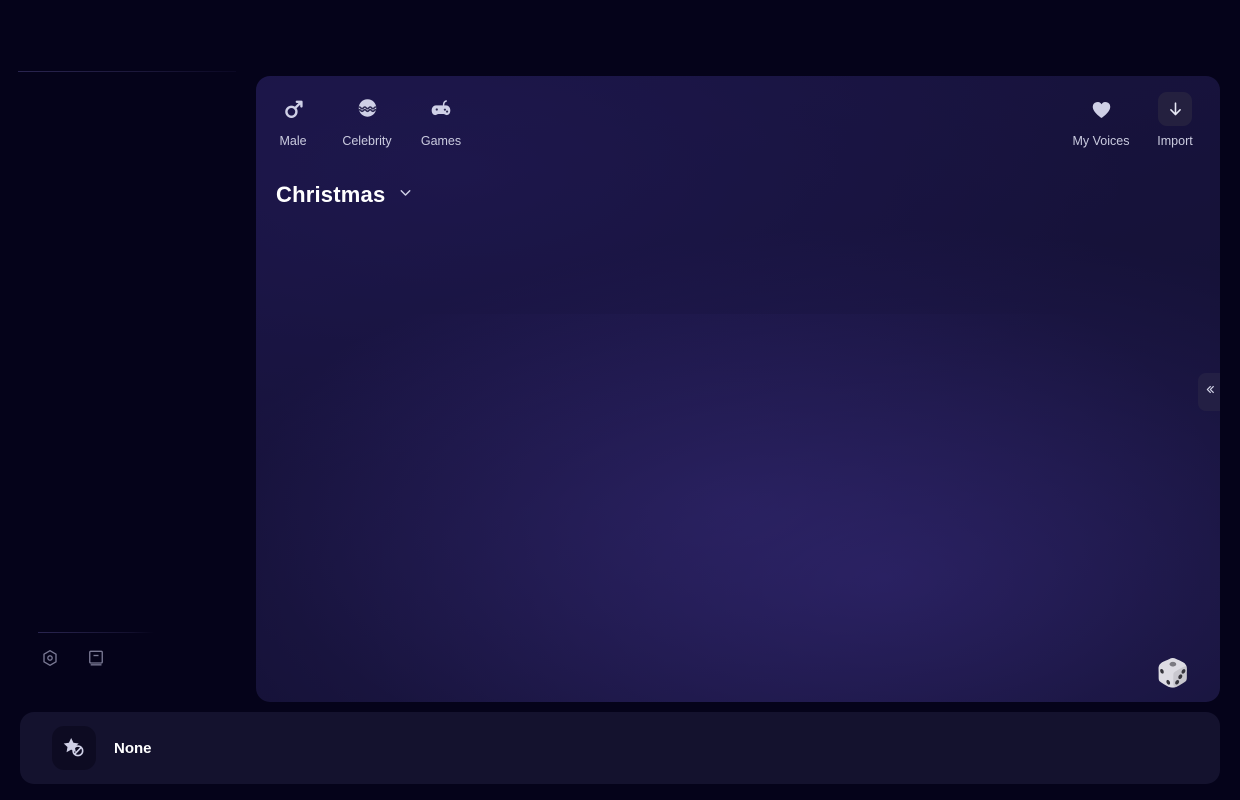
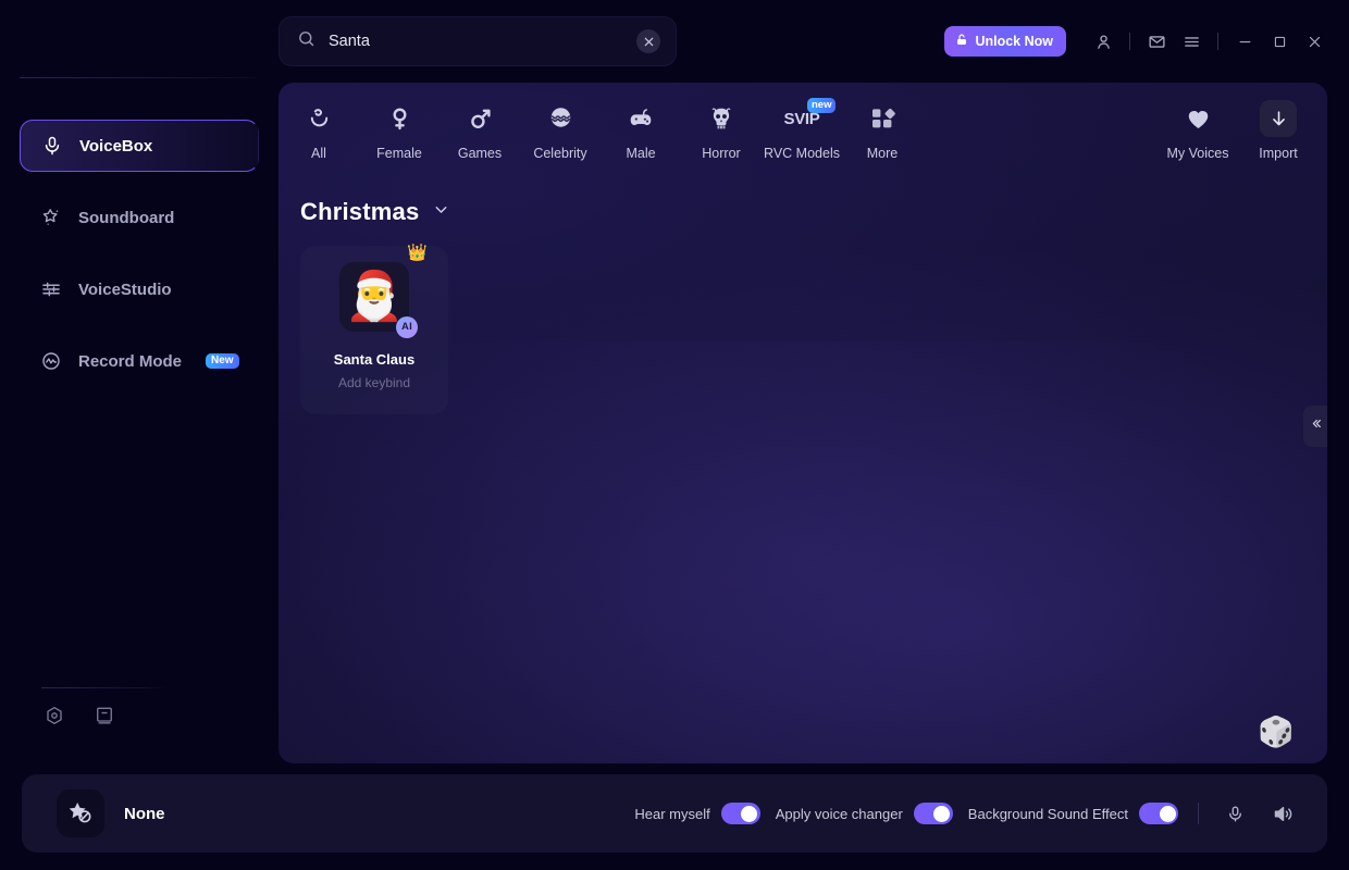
+ Santa
+ Unlock Now
+ VoiceBox
+ Soundboard
+ VoiceStudio
+ Record Mode
+ New
+ All
+ Female
- Male
+ Games
  Celebrity
- Games
+ Male
+ Horror
+ new
+ SVIP
+ RVC Models
+ More
  My Voices
  Import
  Christmas
+ 🎅
+ 👑
+ AI
  None
+ Hear myself
+ Apply voice changer
+ Background Sound Effect
